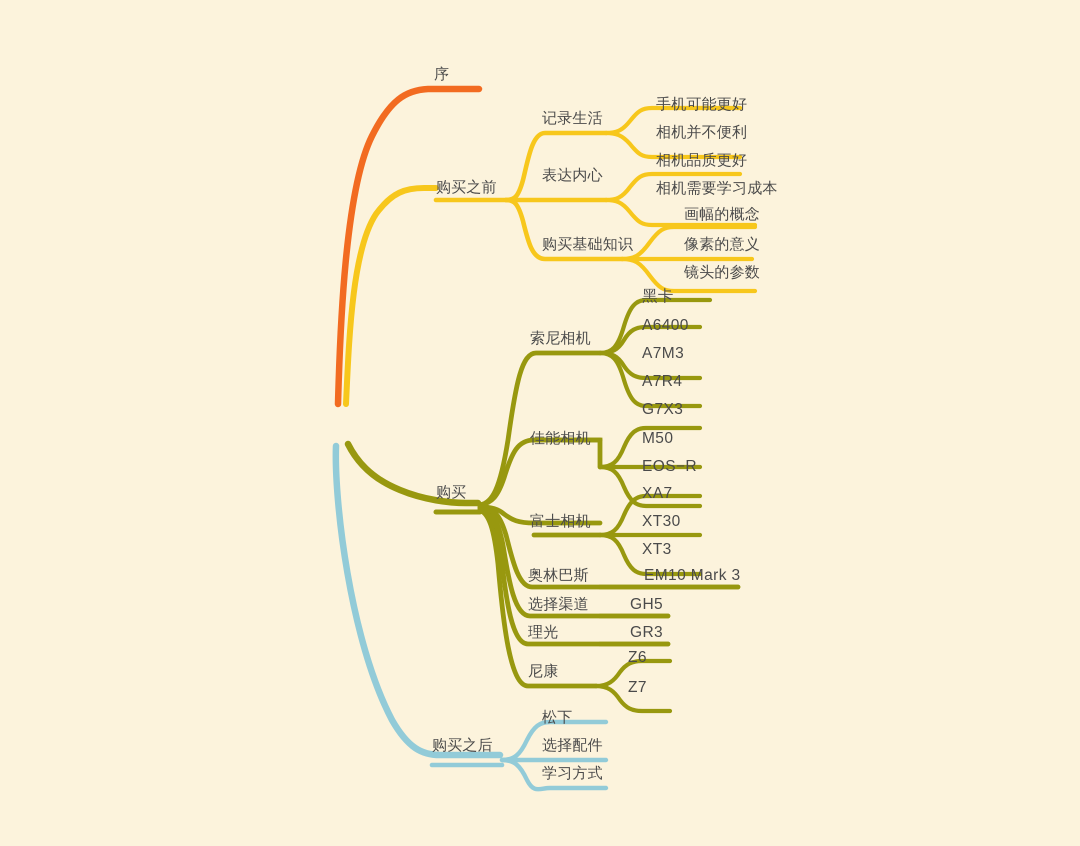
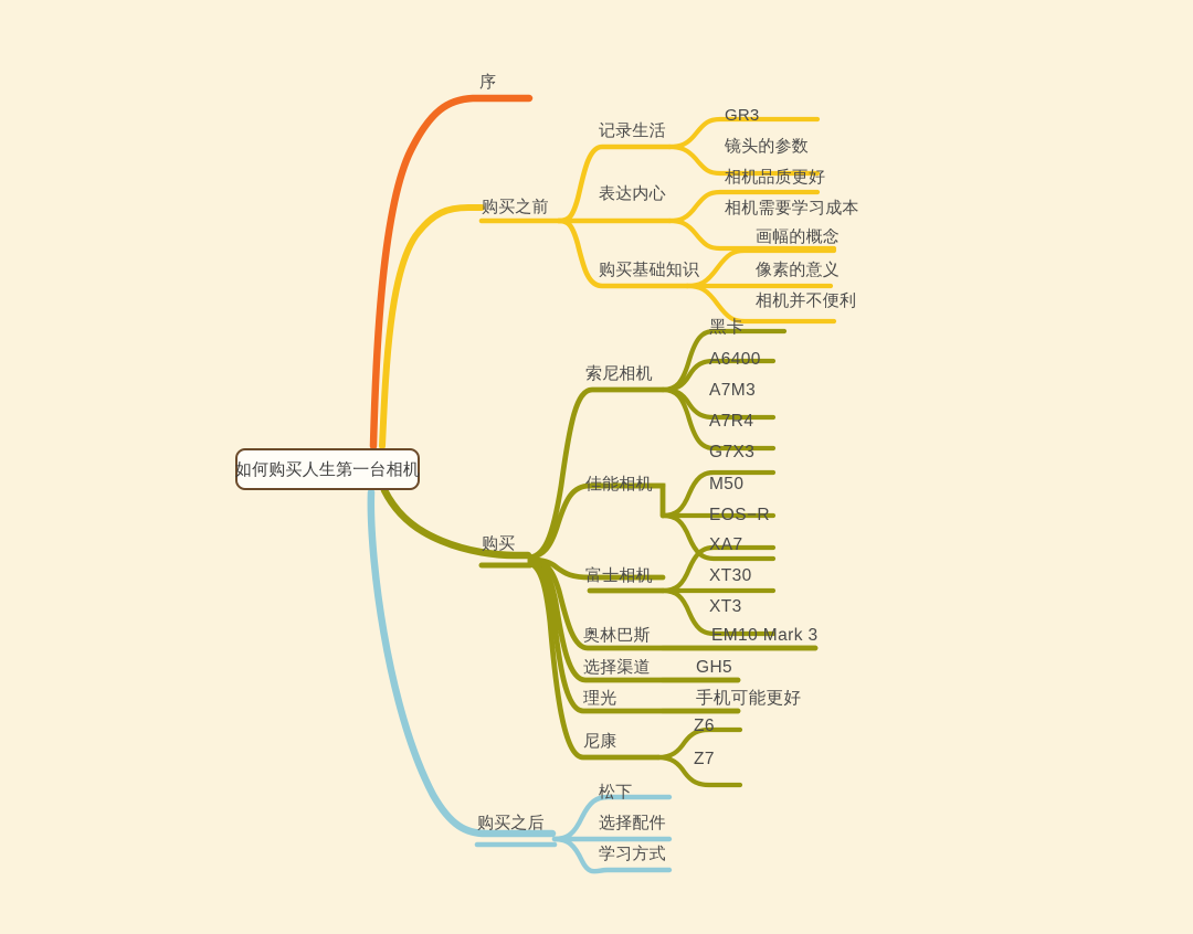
+ 如何购买人生第一台相机
  序
  购买之前
  记录生活
- 手机可能更好
+ GR3
- 相机并不便利
+ 镜头的参数
  表达内心
  相机品质更好
  相机需要学习成本
  购买基础知识
  画幅的概念
  像素的意义
- 镜头的参数
+ 相机并不便利
  购买
  索尼相机
  黑卡
  A6400
  A7M3
  A7R4
  佳能相机
  G7X3
  M50
  EOS−R
  富士相机
  XA7
  XT30
  XT3
  奥林巴斯
  EM10 Mark 3
  选择渠道
  GH5
  理光
- GR3
+ 手机可能更好
  尼康
  Z6
  Z7
  购买之后
  松下
  选择配件
  学习方式
